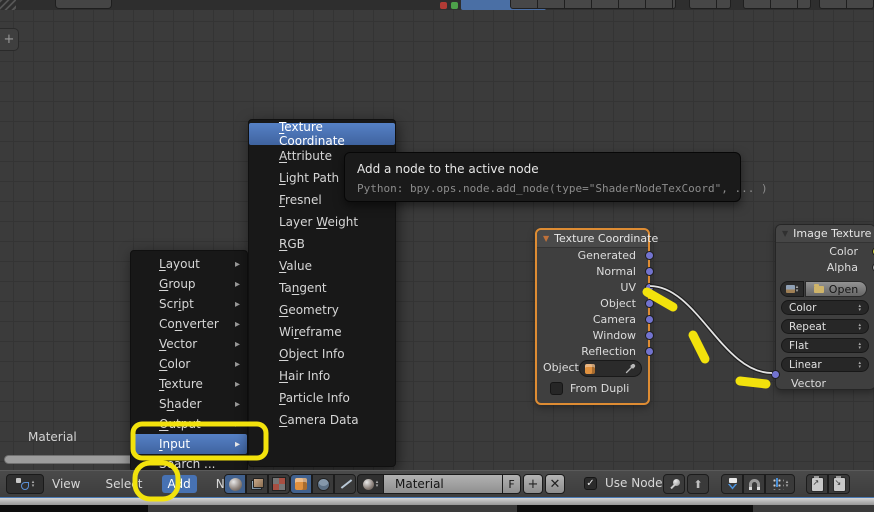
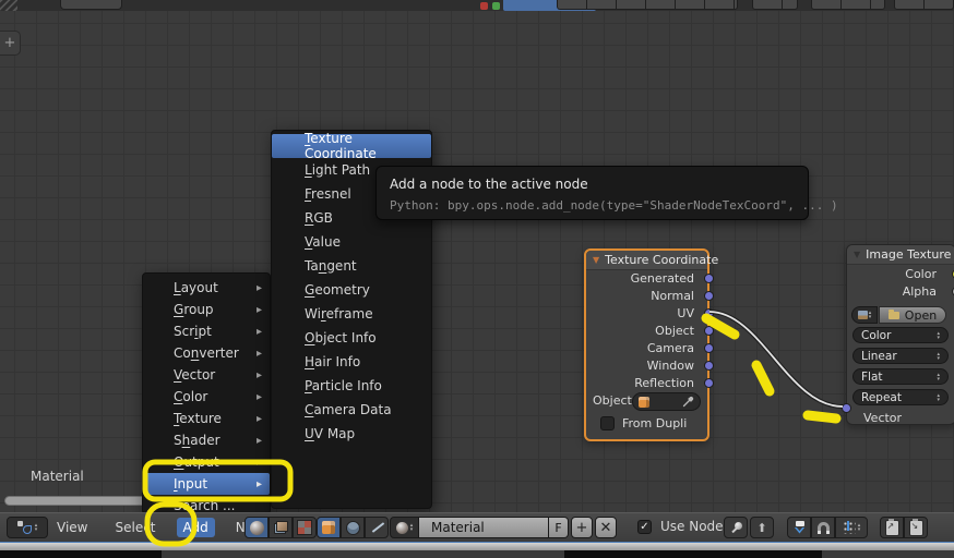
  +
  Material
  ▼
  Texture Coordinate
  Generated
  Normal
  UV
  Object
  Camera
  Window
  Reflection
  Objec
  From Dupli
  Image Texture
  Color
  Alpha
  Open
  Color
- Repeat
+ Linear
  Flat
- Linear
+ Repeat
  Vector
  Layout
  ▸
  Group
  ▸
  Script
  ▸
  Converter
  ▸
  Vector
  ▸
  Color
  ▸
  Texture
  ▸
  Shader
  ▸
  Input
  ▸
  arch ...
  Texture Coordinate
- Attribute
  Light Path
  Fresnel
- Layer Weight
  RGB
  Value
  Tangent
  Geometry
  Wireframe
  Object Info
  Hair Info
  Particle Info
  Camera Data
+ UV Map
  Add a node to the active node
  Python: bpy.ops.node.add_node(type="ShaderNodeTexCoord",
  View
  Selet
  Material
  F
  +
  ✕
  ✓
  Use Node
  ⬆
